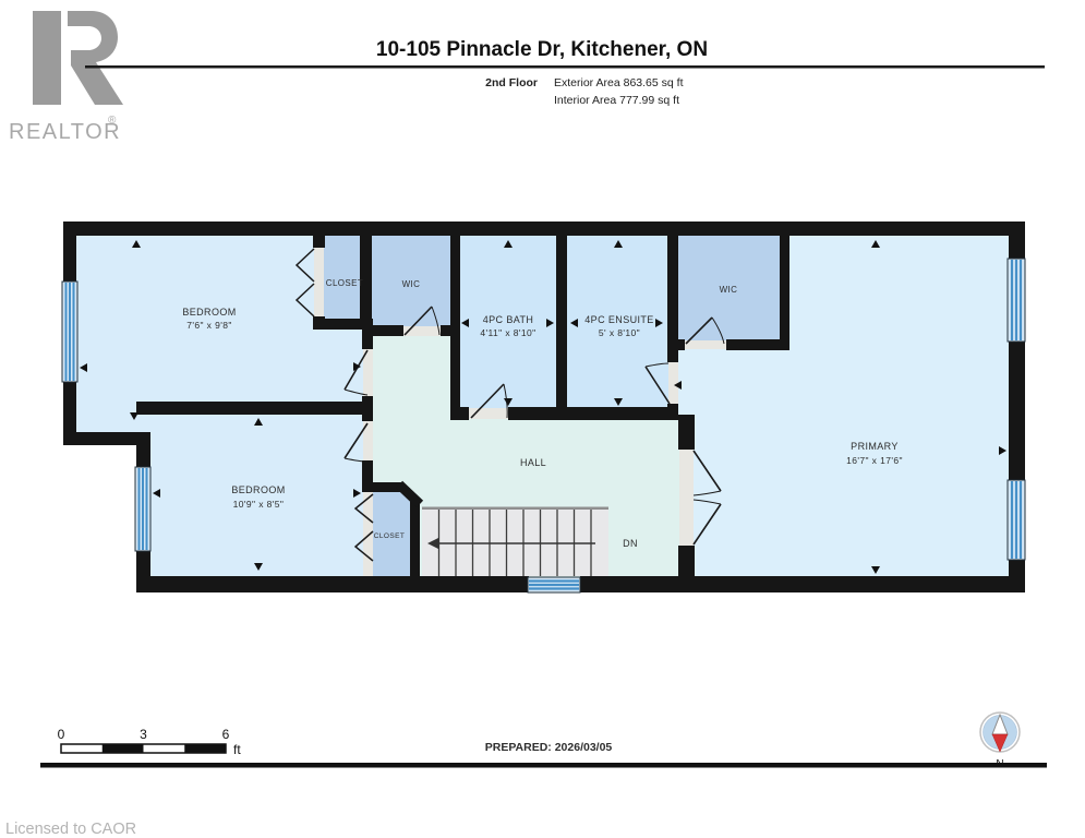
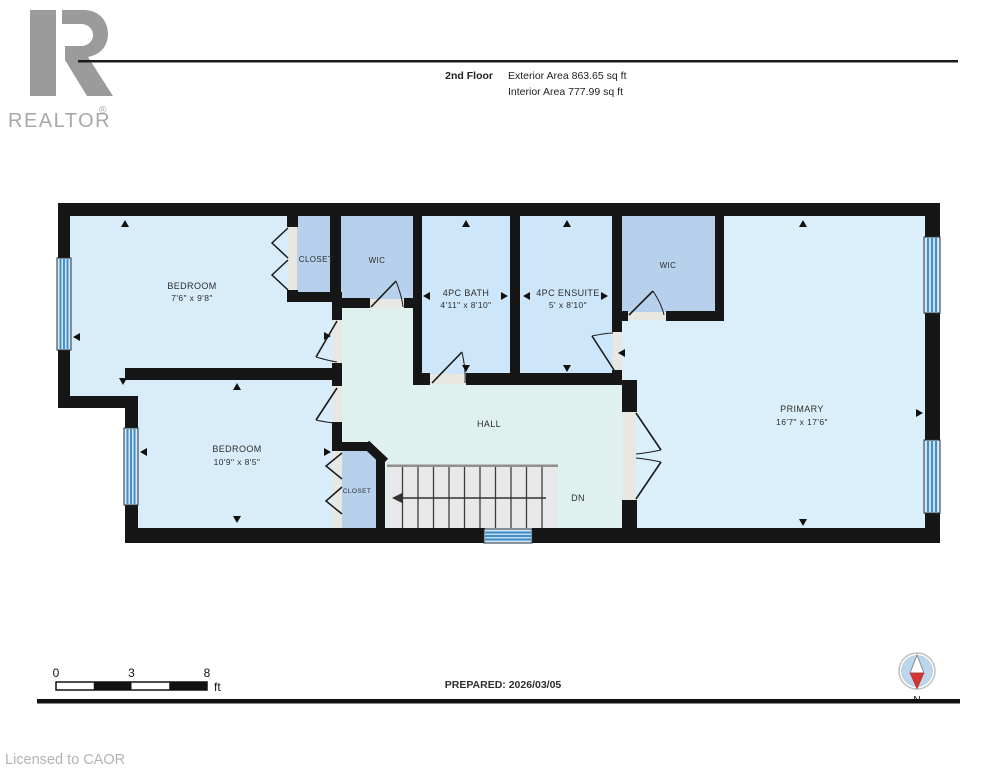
  REALTOR
  ®
- 10-105 Pinnacle Dr, Kitchener, ON
  2nd Floor
  Exterior Area 863.65 sq ft
  Interior Area 777.99 sq ft
  BEDROOM
  7'6" x 9'8"
  CLOSET
  WIC
  4PC BATH
  4'11" x 8'10"
  4PC ENSUITE
  5' x 8'10"
  WIC
  PRIMARY
  16'7" x 17'6"
  BEDROOM
  10'9" x 8'5"
  HALL
  DN
  0
  3
- 6
+ 8
  ft
  PREPARED: 2026/03/05
  Licensed to CAOR
